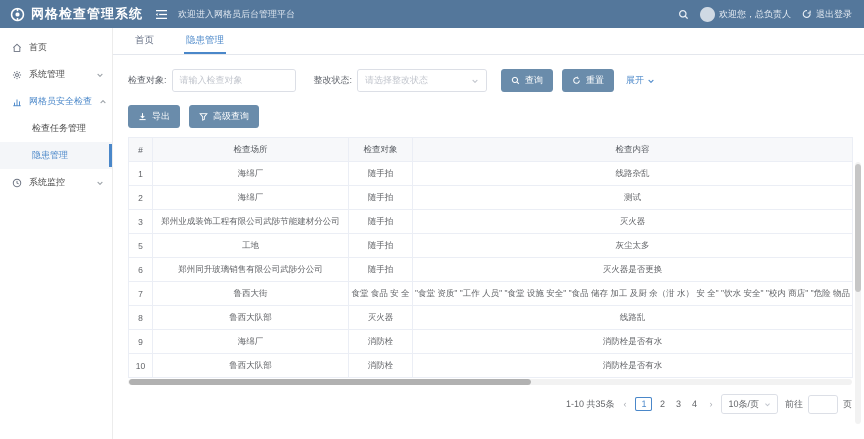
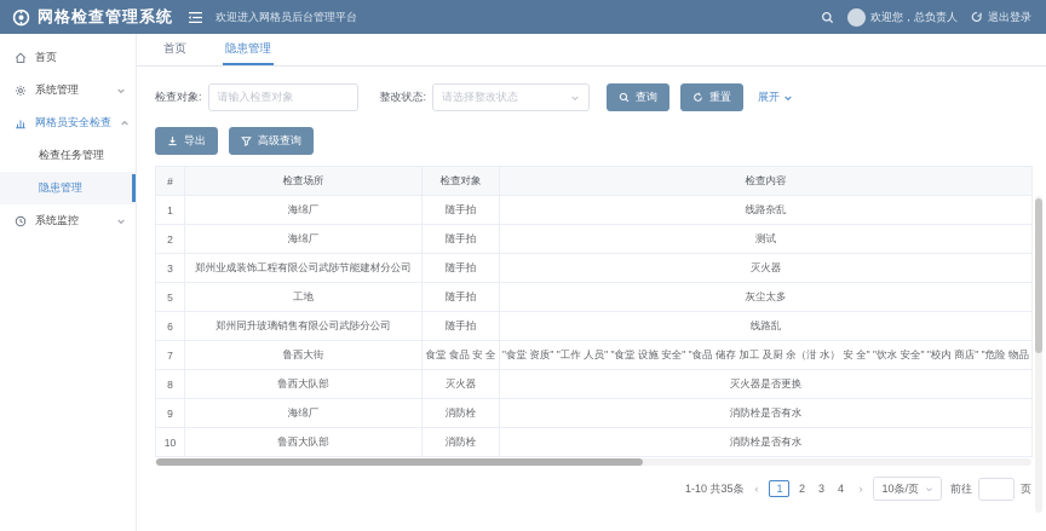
  网格检查管理系统
  欢迎进入网格员后台管理平台
  欢迎您，总负责人
  退出登录
  首页
  系统管理
  网格员安全检查
  检查任务管理
  隐患管理
  系统监控
  首页
  隐患管理
  检查对象:
  请输入检查对象
  整改状态:
  请选择整改状态
  查询
  重置
  展开
  导出
  高级查询
  #	检查场所	检查对象	检查内容
  1	海绵厂	随手拍	线路杂乱
  2	海绵厂	随手拍	测试
  3	郑州业成装饰工程有限公司武陟节能建材分公司	随手拍	灭火器
  5	工地	随手拍	灰尘太多
- 6	郑州同升玻璃销售有限公司武陟分公司	随手拍	灭火器是否更换
+ 6	郑州同升玻璃销售有限公司武陟分公司	随手拍	线路乱
  7	鲁西大街	食堂 食品 安 全	"食堂 资质" "工作 人员" "食堂 设施 安全" "食品 储存 加工 及厨 余（泔 水） 安 全" "饮水 安全" "校内 商店" "危险 物品
- 8	鲁西大队部	灭火器	线路乱
+ 8	鲁西大队部	灭火器	灭火器是否更换
  9	海绵厂	消防栓	消防栓是否有水
  10	鲁西大队部	消防栓	消防栓是否有水
  1-10 共35条
  ‹
  1
  2
  3
  4
  ›
  10条/页
  前往
  页
